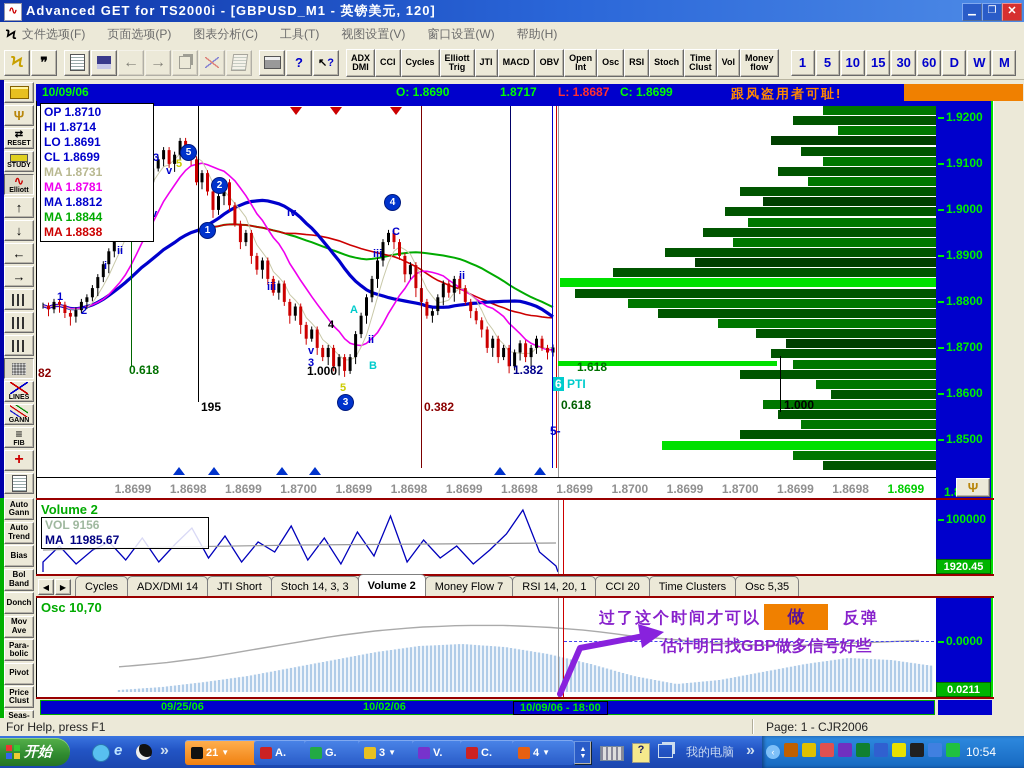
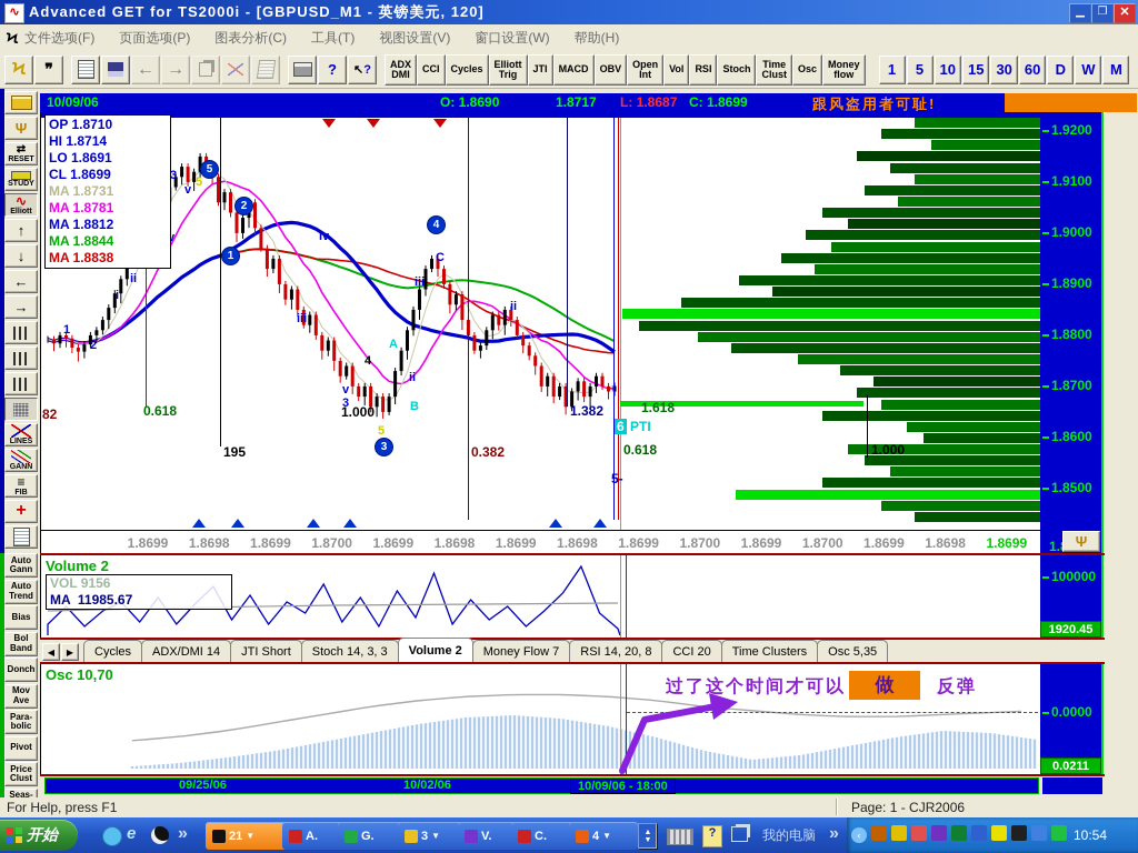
  ∿
  Advanced GET for TS2000i - [GBPUSD_M1 - 英镑美元, 120]
  ▁
  ❐
  ✕
  Ϟ
  文件选项(F)
  页面选项(P)
  图表分析(C)
  工具(T)
  视图设置(V)
  窗口设置(W)
  帮助(H)
  Ϟ
  ❞
  ←
  →
  ?
  ↖?
  ADX
  DMI
  CCI
  Cycles
  Elliott
  Trig
  JTI
  MACD
  OBV
  Open
  Int
- Osc
+ Vol
  RSI
  Stoch
  Time
  Clust
- Vol
+ Osc
  Money
  flow
  1
  5
  10
  15
  30
  60
  D
  W
  M
  Ψ
  ⇄
  ∿
  ↑
  ↓
  ←
  →
  ≡
  +
  Auto
  Gann
  Auto
  Trend
  Bias
  Bol
  Band
  Donch
  Mov
  Ave
  Para-
  bolic
  Pivot
  Price
  Clust
  Seas-
  10/09/06
  O: 1.8690
  1.8717
  L: 1.8687
  C: 1.8699
  跟风盗用者可耻!
  82
  0.618
  195
  1.000
  0.382
  1.382
  1.618
  0.618
  1.000
  5-
  6 PTI
  1
  2
  i
  ii
  v
  3
  iv
  iii
  4
  v
  3
  A
  B
  iii
  ii
  C
  ii
  5
  5
  5
  2
  1
  3
  4
  1.8699
  1.8698
  1.8699
  1.8700
  1.8699
  1.8698
  1.8699
  1.8698
  1.8699
  1.8700
  1.8699
  1.8700
  1.8699
  1.8698
  1.8699
  1.9200
  1.9100
  1.9000
  1.8900
  1.8800
  1.8700
  1.8600
  1.8500
  Ψ
  OP 1.8710
  HI 1.8714
  LO 1.8691
  CL 1.8699
  MA 1.8731
  MA 1.8781
  MA 1.8812
  MA 1.8844
  MA 1.8838
  Volume 2
  VOL 9156
  MA 11985.67
  100000
  1920.45
  ◀
  ▶
  Cycles
  ADX/DMI 14
  JTI Short
  Stoch 14, 3, 3
  Volume 2
  Money Flow 7
- RSI 14, 20, 1
+ RSI 14, 20, 8
  CCI 20
  Time Clusters
  Osc 5,35
  Osc 10,70
  过了这个时间才可以
  做
  反弹
- 估计明日找GBP做多信号好些
  0.0000
  0.0211
  09/25/06
  10/02/06
  10/09/06 - 18:00
  For Help, press F1
  Page: 1 - CJR2006
  开始
  e
  »
  21
  ▼
  A.
  G.
  3
  ▼
  V.
  C.
  4
  ▼
  ?
  我的电脑
  »
  ‹
  10:54
